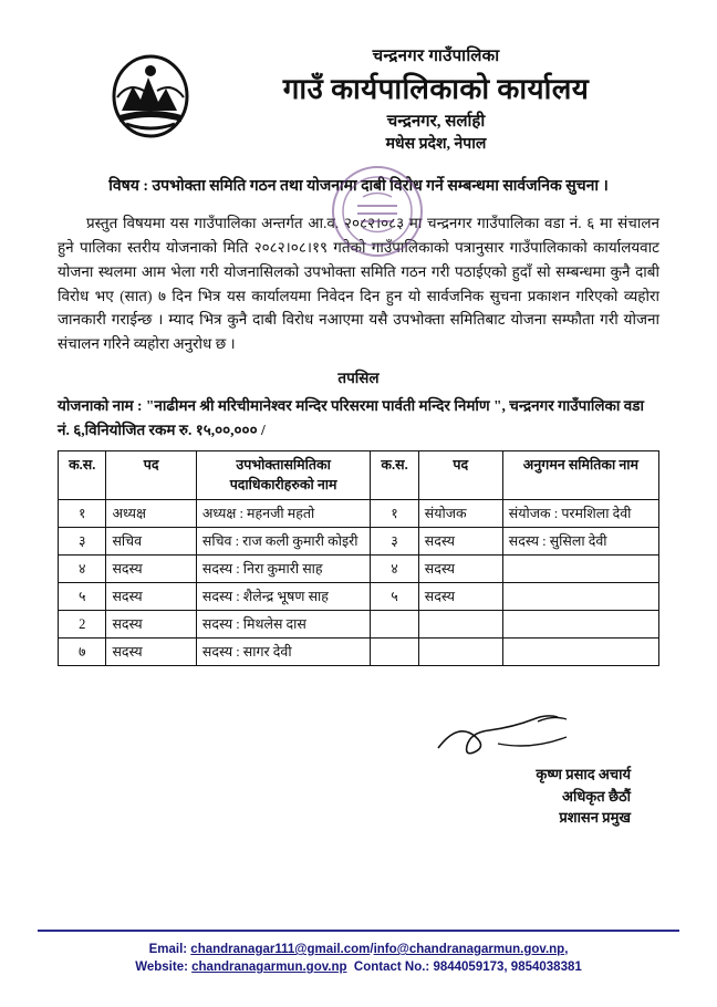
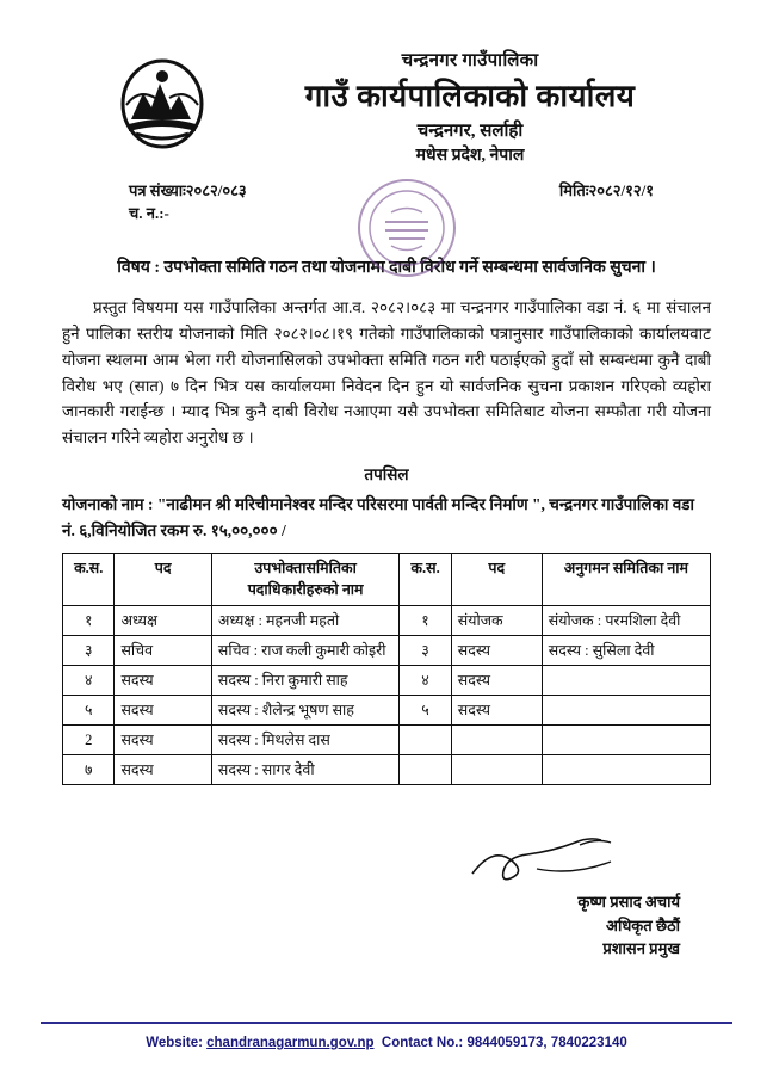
  चन्द्रनगर गाउँपालिका
  गाउँ कार्यपालिकाको कार्यालय
  चन्द्रनगर, सर्लाही
  मधेस प्रदेश, नेपाल
+ पत्र संख्याः२०८२/०८३
+ च. न.:-
+ मितिः२०८२/१२/१
  विषय : उपभोक्ता समिति गठन तथा योजनामा दाबी विरोध गर्ने सम्बन्धमा सार्वजनिक सुचना ।
  प्रस्तुत विषयमा यस गाउँपालिका अन्तर्गत आ.व. २०८२।०८३ मा चन्द्रनगर गाउँपालिका वडा नं. ६ मा संचालन हुने पालिका स्तरीय योजनाको मिति २०८२।०८।१९ गतेको गाउँपालिकाको पत्रानुसार गाउँपालिकाको कार्यालयवाट योजना स्थलमा आम भेला गरी योजनासिलको उपभोक्ता समिति गठन गरी पठाईएको हुदाँ सो सम्बन्धमा कुनै दाबी विरोध भए (सात) ७ दिन भित्र यस कार्यालयमा निवेदन दिन हुन यो सार्वजनिक सुचना प्रकाशन गरिएको व्यहोरा जानकारी गराईन्छ । म्याद भित्र कुनै दाबी विरोध नआएमा यसै उपभोक्ता समितिबाट योजना सम्फौता गरी योजना संचालन गरिने व्यहोरा अनुरोध छ ।
  तपसिल
  योजनाको नाम : "नाढीमन श्री मरिचीमानेश्वर मन्दिर परिसरमा पार्वती मन्दिर निर्माण ", चन्द्रनगर गाउँपालिका वडा नं. ६,विनियोजित रकम रु. १५,००,००० /
  क.स.	पद	उपभोक्तासमितिका पदाधिकारीहरुको नाम	क.स.	पद	अनुगमन समितिका नाम
  १	अध्यक्ष	अध्यक्ष : महनजी महतो	१	संयोजक	संयोजक : परमशिला देवी
  ३	सचिव	सचिव : राज कली कुमारी कोइरी	३	सदस्य	सदस्य : सुसिला देवी
  ४	सदस्य	सदस्य : निरा कुमारी साह	४	सदस्य
  ५	सदस्य	सदस्य : शैलेन्द्र भूषण साह	५	सदस्य
  2	सदस्य	सदस्य : मिथलेस दास
  ७	सदस्य	सदस्य : सागर देवी
  कृष्ण प्रसाद अचार्य
  अधिकृत छैठौं
  प्रशासन प्रमुख
- Email: chandranagar111@gmail.com/info@chandranagarmun.gov.np,
- Website: chandranagarmun.gov.np Contact No.: 9844059173, 9854038381
+ Website: chandranagarmun.gov.np Contact No.: 9844059173, 7840223140
